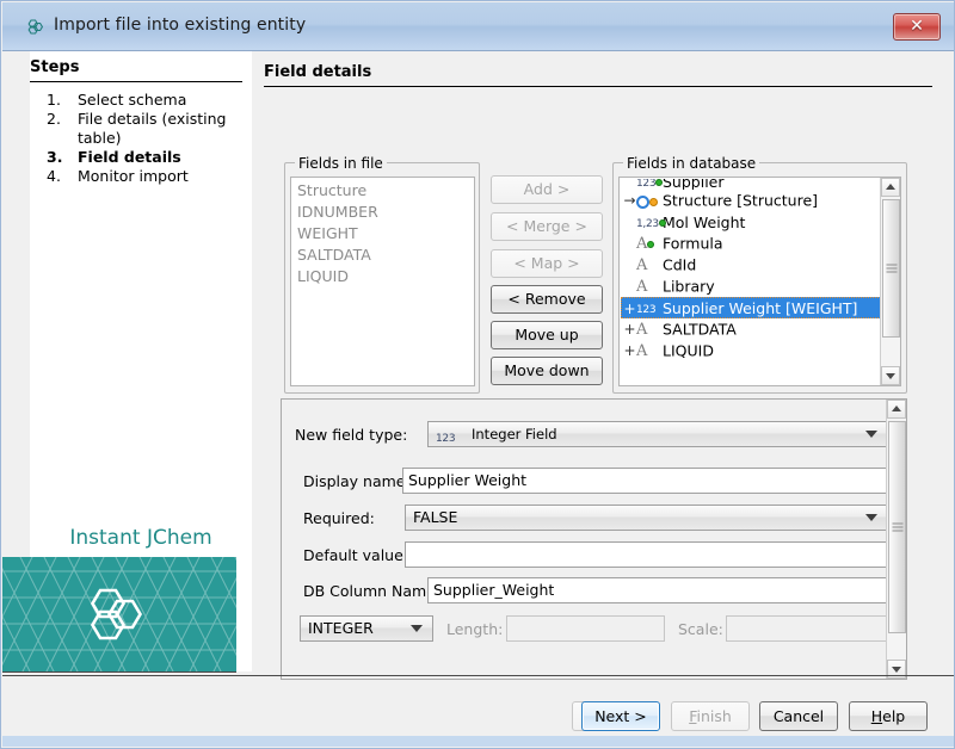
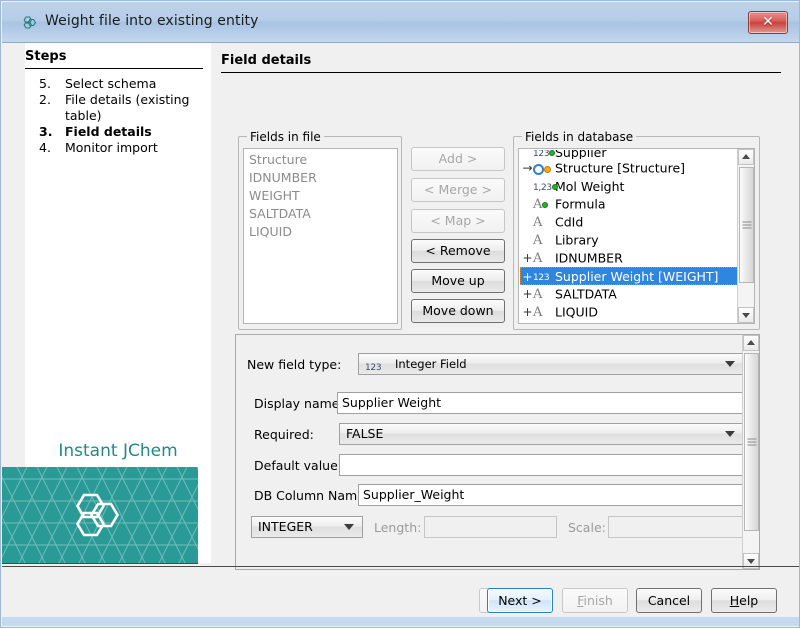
- Import file into existing entity
+ Weight file into existing entity
  ✕
  Steps
- 1.
+ 5.
  Select schema
  2.
  File details (existing table)
  3.
  Field details
  4.
  Monitor import
  Instant JChem
  Field details
  Fields in file
  Structure
  IDNUMBER
  WEIGHT
  SALTDATA
  LIQUID
  Add >
  < Merge >
  < Map >
  < Remove
  Move up
  Move down
  Fields in database
  123 Supplier
  → Structure [Structure]
  1,23 Mol Weight
  A Formula
  A CdId
  A Library
+ +A IDNUMBER
  +123 Supplier Weight [WEIGHT]
  +A SALTDATA
  +A LIQUID
  New field type:
  123
  Integer Field
  Display name
  Supplier Weight
  Required:
  FALSE
  Default value
  DB Column Nam
  Supplier_Weight
  INTEGER
  Length:
  Scale:
  Next >
  Finish
  Cancel
  Help
